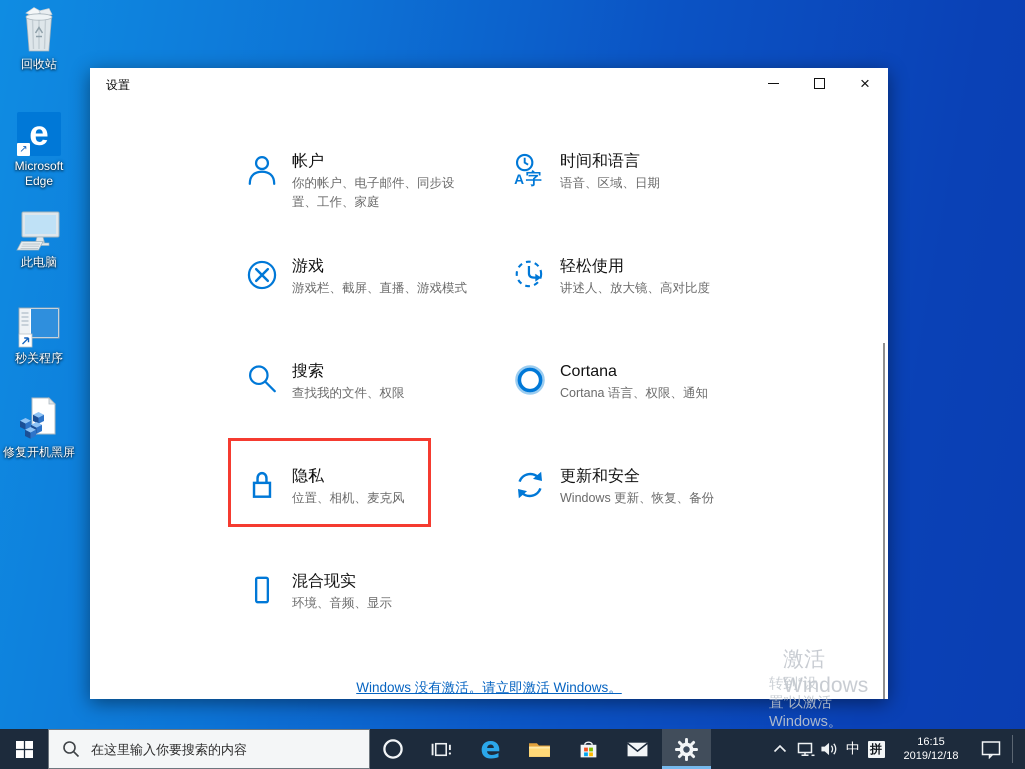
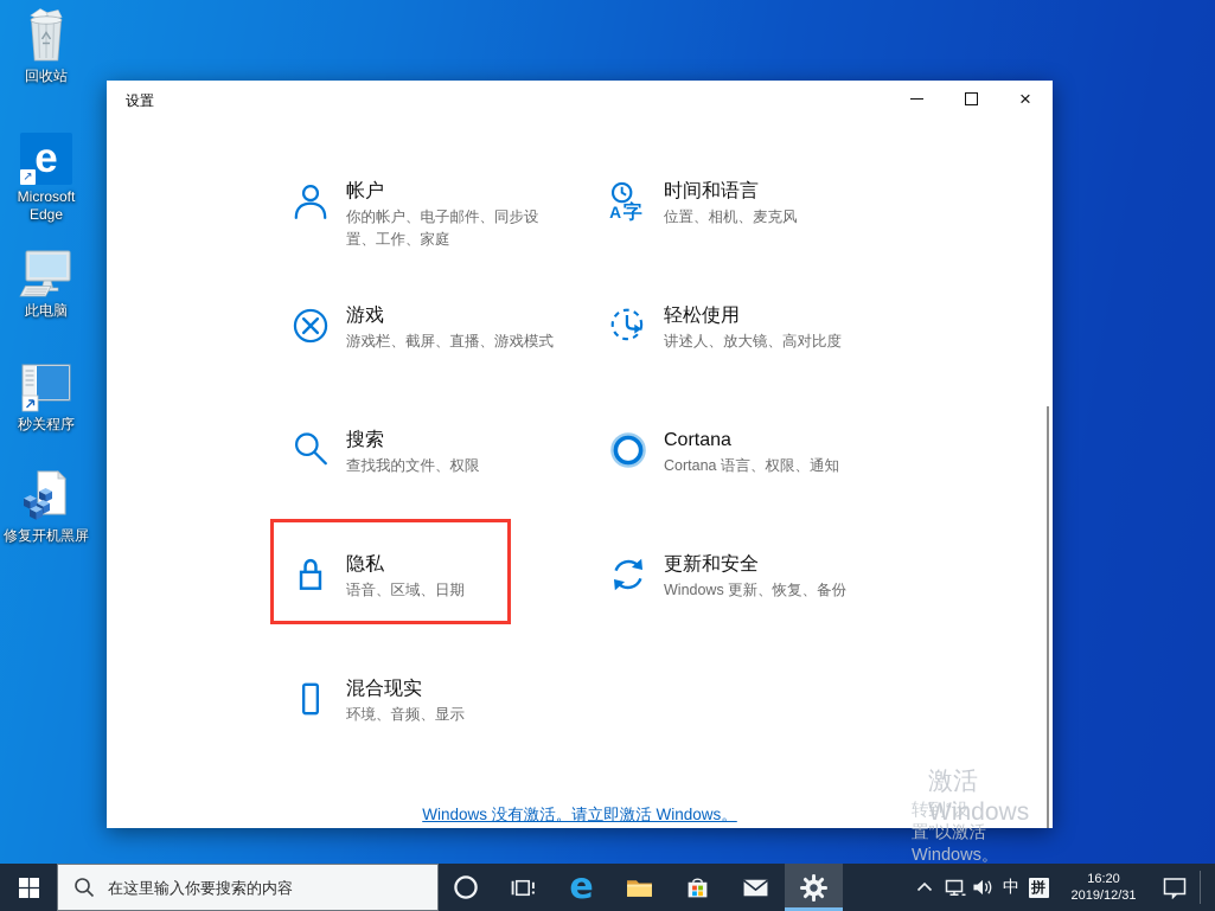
  回收站
  e
  ↗
  Microsoft Edge
  此电脑
  秒关程序
  修复开机黑屏
  设置
  ×
  帐户
  你的帐户、电子邮件、同步设置、工作、家庭
  A
  字
  时间和语言
- 语音、区域、日期
+ 位置、相机、麦克风
  游戏
  游戏栏、截屏、直播、游戏模式
  轻松使用
  讲述人、放大镜、高对比度
  搜索
  查找我的文件、权限
  Cortana
  Cortana 语言、权限、通知
  隐私
- 位置、相机、麦克风
+ 语音、区域、日期
  更新和安全
  Windows 更新、恢复、备份
  混合现实
  环境、音频、显示
  Windows 没有激活。请立即激活 Windows。
  激活 Windows
  转到“设置”以激活 Windows。
  在这里输入你要搜索的内容
  e
  中
  拼
- 16:15
+ 16:20
- 2019/12/18
+ 2019/12/31
